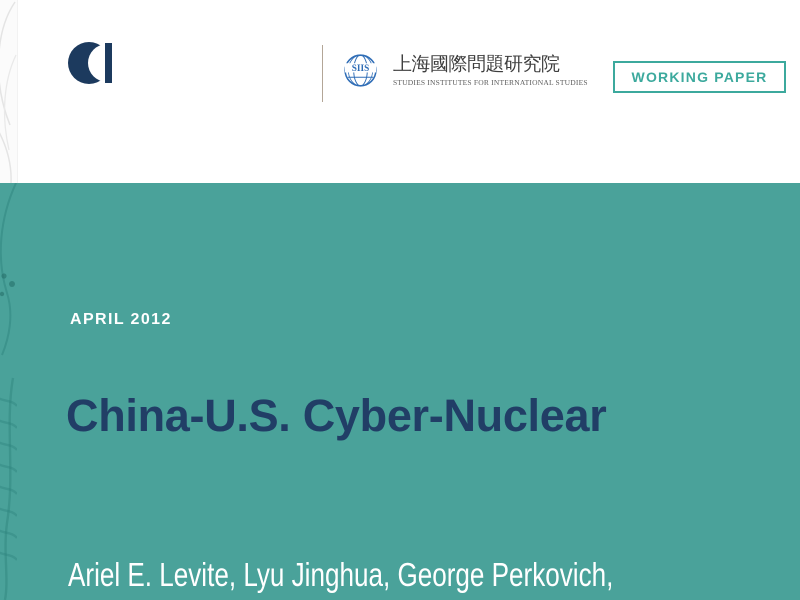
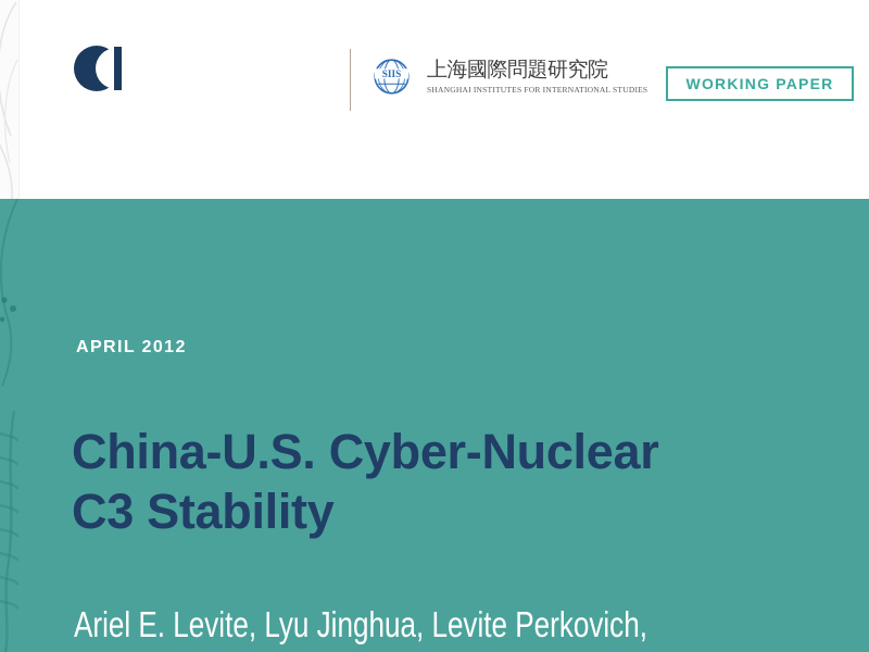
  SIIS
  上海國際問題研究院
- STUDIES INSTITUTES FOR INTERNATIONAL STUDIES
+ SHANGHAI INSTITUTES FOR INTERNATIONAL STUDIES
  WORKING PAPER
  APRIL 2012
  China-U.S. Cyber-Nuclear
+ C3 Stability
- Ariel E. Levite, Lyu Jinghua, George Perkovich,
+ Ariel E. Levite, Lyu Jinghua, Levite Perkovich,
